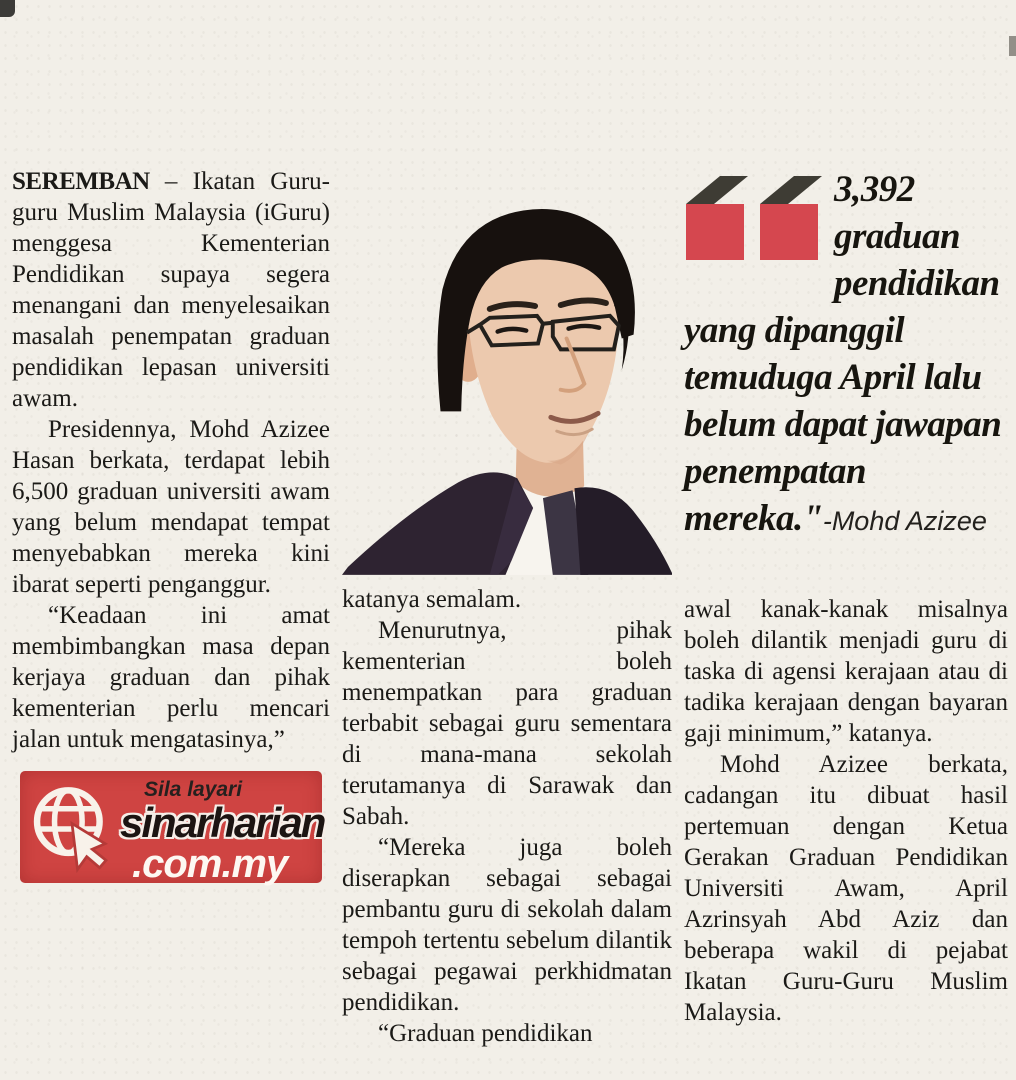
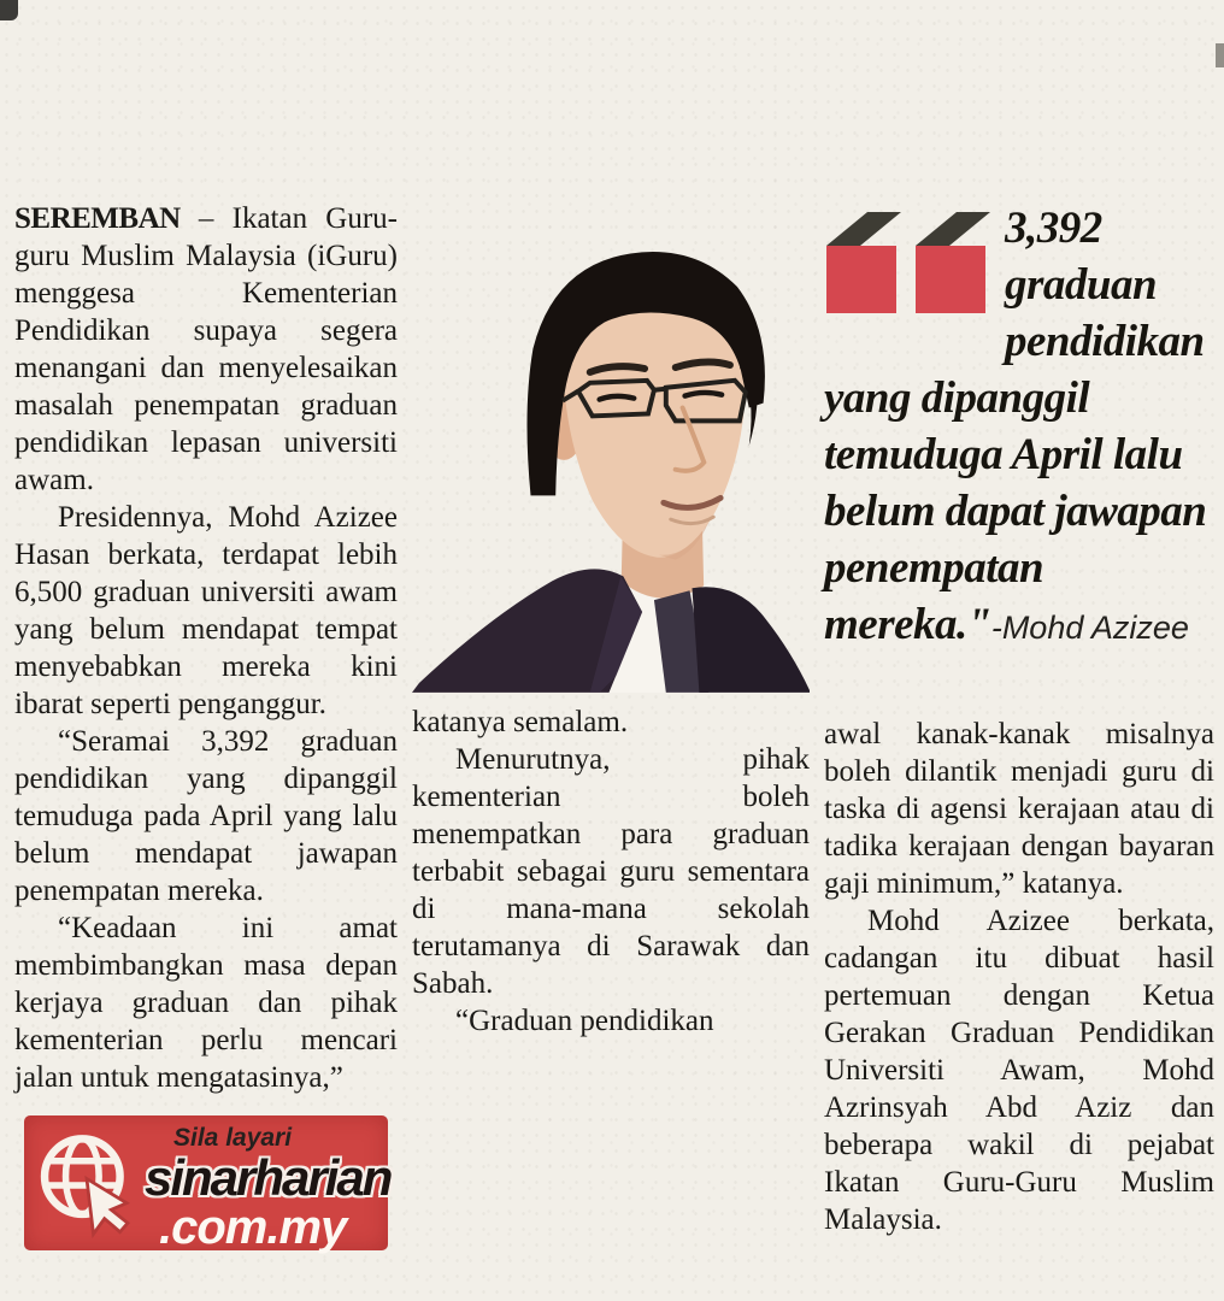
  SEREMBAN – Ikatan Guru-guru Muslim Malaysia (iGuru) menggesa Kementerian Pendidikan supaya segera menangani dan menyelesaikan masalah penempatan graduan pendidikan lepasan universiti awam.
  Presidennya, Mohd Azizee Hasan berkata, terdapat lebih 6,500 graduan universiti awam yang belum mendapat tempat menyebabkan mereka kini ibarat seperti penganggur.
+ “Seramai 3,392 graduan pendidikan yang dipanggil temuduga pada April yang lalu belum mendapat jawapan penempatan mereka.
  “Keadaan ini amat membimbangkan masa depan kerjaya graduan dan pihak kementerian perlu mencari jalan untuk mengatasinya,”
  Sila layari
  sinarharian
  .com.my
  katanya semalam.
  Menurutnya, pihak kementerian boleh menempatkan para graduan terbabit sebagai guru sementara di mana-mana sekolah terutamanya di Sarawak dan Sabah.
- “Mereka juga boleh diserapkan sebagai sebagai pembantu guru di sekolah dalam tempoh tertentu sebelum dilantik sebagai pegawai perkhidmatan pendidikan.
  “Graduan pendidikan
  3,392 graduan pendidikan yang dipanggil temuduga April lalu belum dapat jawapan penempatan mereka."-Mohd Azizee
  awal kanak-kanak misalnya boleh dilantik menjadi guru di taska di agensi kerajaan atau di tadika kerajaan dengan bayaran gaji minimum,” katanya.
- Mohd Azizee berkata, cadangan itu dibuat hasil pertemuan dengan Ketua Gerakan Graduan Pendidikan Universiti Awam, April Azrinsyah Abd Aziz dan beberapa wakil di pejabat Ikatan Guru-Guru Muslim Malaysia.
+ Mohd Azizee berkata, cadangan itu dibuat hasil pertemuan dengan Ketua Gerakan Graduan Pendidikan Universiti Awam, Mohd Azrinsyah Abd Aziz dan beberapa wakil di pejabat Ikatan Guru-Guru Muslim Malaysia.
